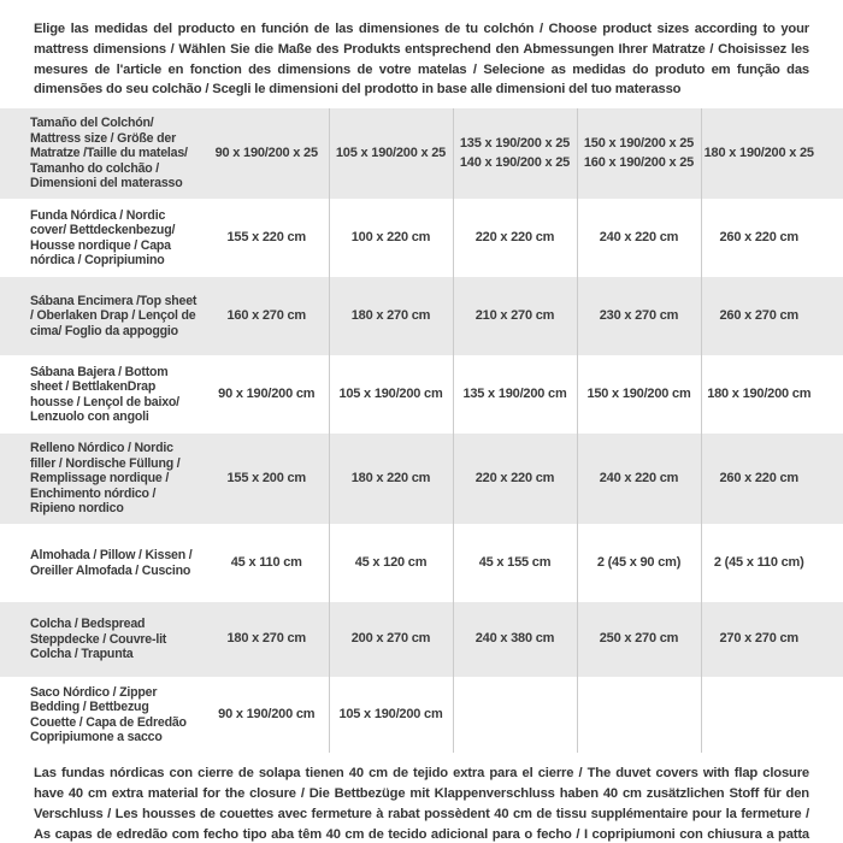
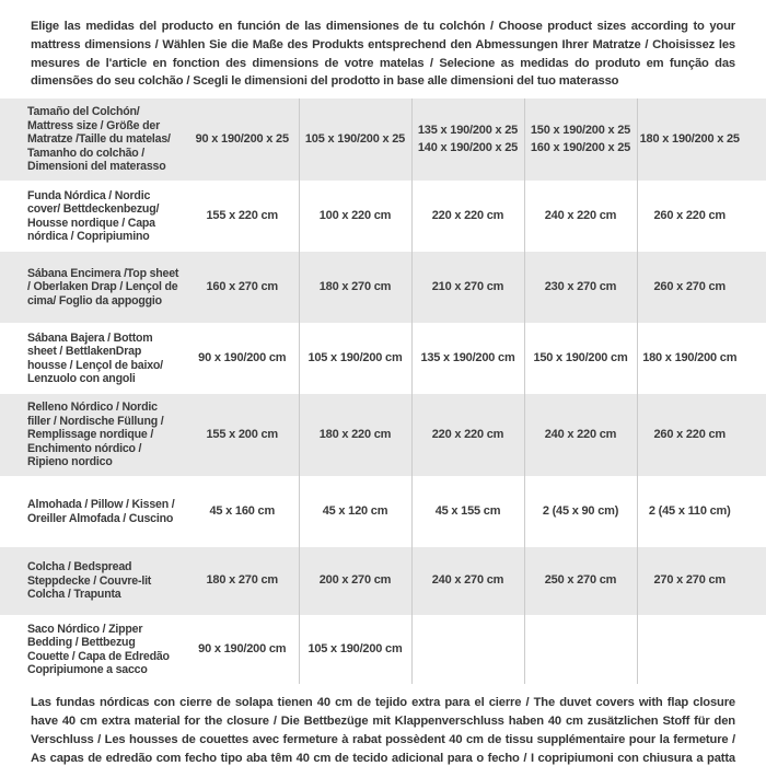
  Elige las medidas del producto en función de las dimensiones de tu colchón / Choose product sizes according to your mattress dimensions / Wählen Sie die Maße des Produkts entsprechend den Abmessungen Ihrer Matratze / Choisissez les mesures de l'article en fonction des dimensions de votre matelas / Selecione as medidas do produto em função das dimensões do seu colchão / Scegli le dimensioni del prodotto in base alle dimensioni del tuo materasso
  Tamaño del Colchón/ Mattress size / Größe der Matratze /Taille du matelas/ Tamanho do colchão / Dimensioni del materasso	90 x 190/200 x 25	105 x 190/200 x 25	135 x 190/200 x 25 140 x 190/200 x 25	150 x 190/200 x 25 160 x 190/200 x 25	180 x 190/200 x 25
  Funda Nórdica / Nordic cover/ Bettdeckenbezug/ Housse nordique / Capa nórdica / Copripiumino	155 x 220 cm	100 x 220 cm	220 x 220 cm	240 x 220 cm	260 x 220 cm
  Sábana Encimera /Top sheet / Oberlaken Drap / Lençol de cima/ Foglio da appoggio	160 x 270 cm	180 x 270 cm	210 x 270 cm	230 x 270 cm	260 x 270 cm
  Sábana Bajera / Bottom sheet / BettlakenDrap housse / Lençol de baixo/ Lenzuolo con angoli	90 x 190/200 cm	105 x 190/200 cm	135 x 190/200 cm	150 x 190/200 cm	180 x 190/200 cm
  Relleno Nórdico / Nordic filler / Nordische Füllung / Remplissage nordique / Enchimento nórdico / Ripieno nordico	155 x 200 cm	180 x 220 cm	220 x 220 cm	240 x 220 cm	260 x 220 cm
- Almohada / Pillow / Kissen / Oreiller Almofada / Cuscino	45 x 110 cm	45 x 120 cm	45 x 155 cm	2 (45 x 90 cm)	2 (45 x 110 cm)
+ Almohada / Pillow / Kissen / Oreiller Almofada / Cuscino	45 x 160 cm	45 x 120 cm	45 x 155 cm	2 (45 x 90 cm)	2 (45 x 110 cm)
- Colcha / Bedspread Steppdecke / Couvre-lit Colcha / Trapunta	180 x 270 cm	200 x 270 cm	240 x 380 cm	250 x 270 cm	270 x 270 cm
+ Colcha / Bedspread Steppdecke / Couvre-lit Colcha / Trapunta	180 x 270 cm	200 x 270 cm	240 x 270 cm	250 x 270 cm	270 x 270 cm
  Saco Nórdico / Zipper Bedding / Bettbezug Couette / Capa de Edredão Copripiumone a sacco	90 x 190/200 cm	105 x 190/200 cm
  Las fundas nórdicas con cierre de solapa tienen 40 cm de tejido extra para el cierre / The duvet covers with flap closure have 40 cm extra material for the closure / Die Bettbezüge mit Klappenverschluss haben 40 cm zusätzlichen Stoff für den Verschluss / Les housses de couettes avec fermeture à rabat possèdent 40 cm de tissu supplémentaire pour la fermeture / As capas de edredão com fecho tipo aba têm 40 cm de tecido adicional para o fecho / I copripiumoni con chiusura a patta
